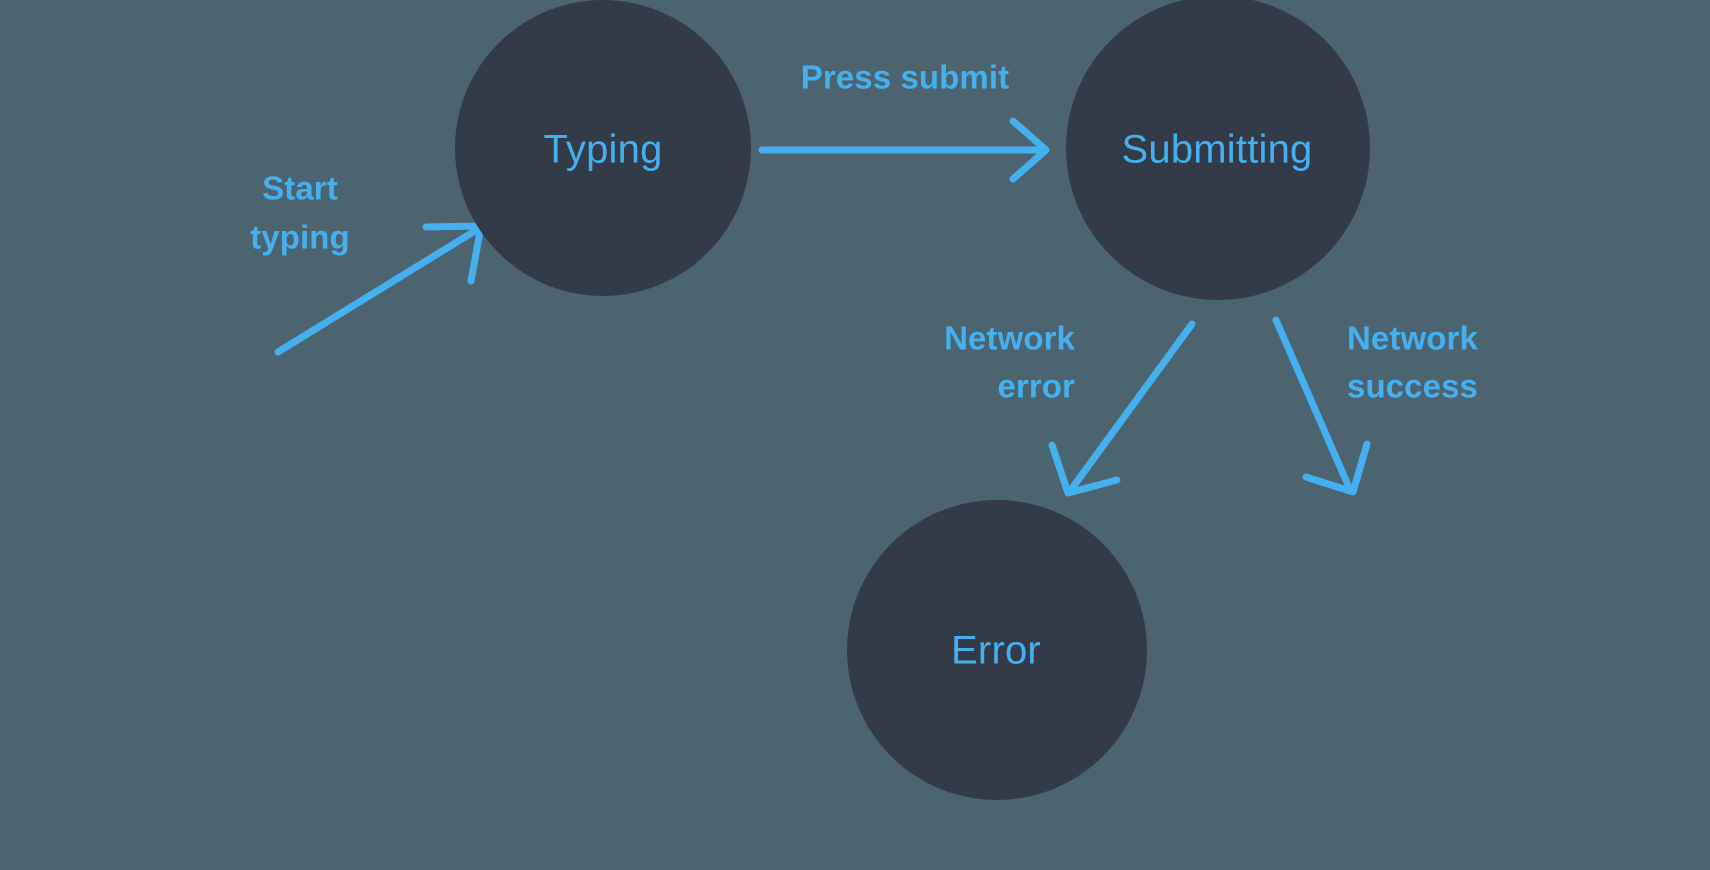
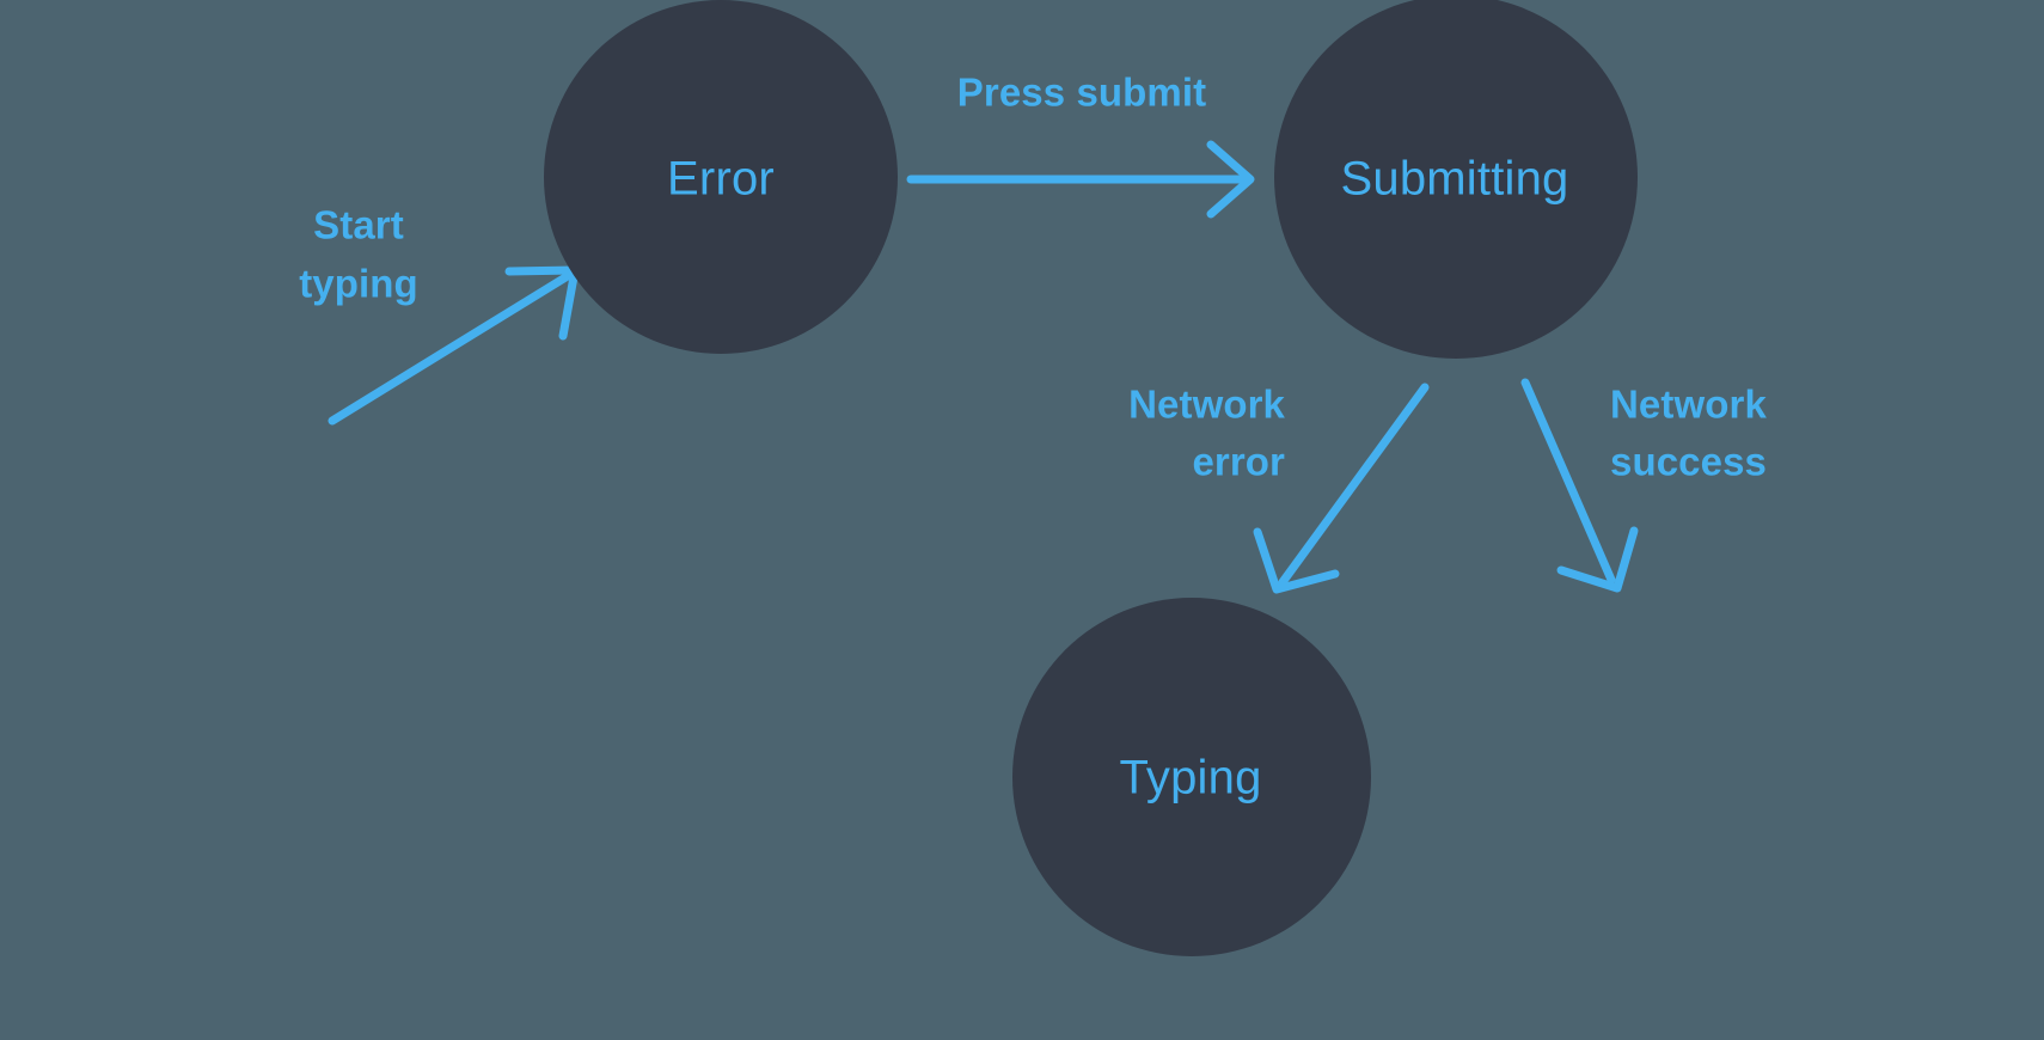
  Start
  typing
  Press submit
  Network
  error
  Network
  success
- Typing
+ Error
  Submitting
- Error
+ Typing
